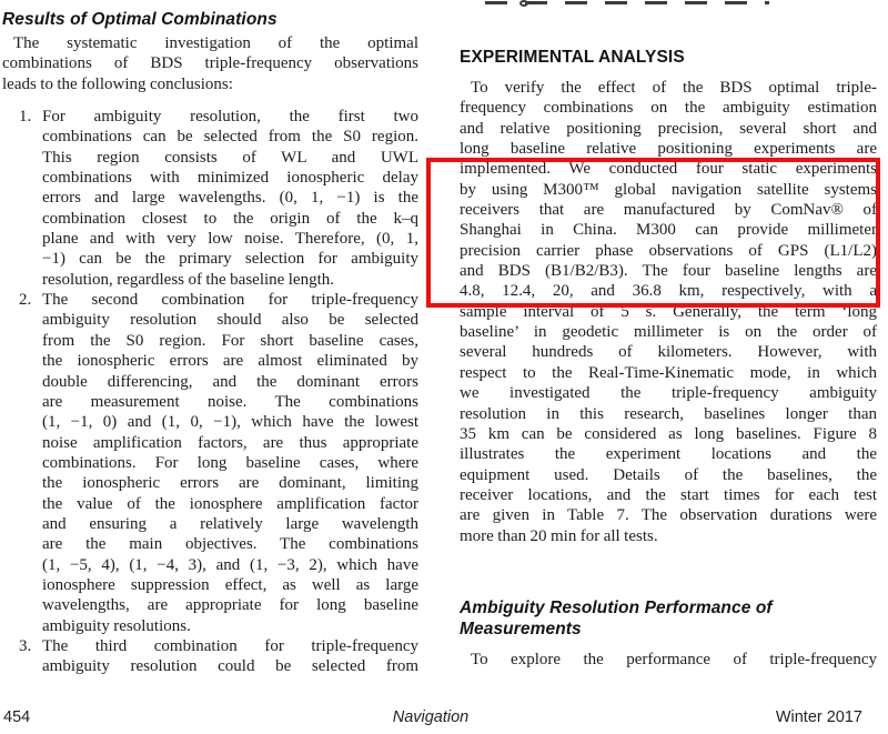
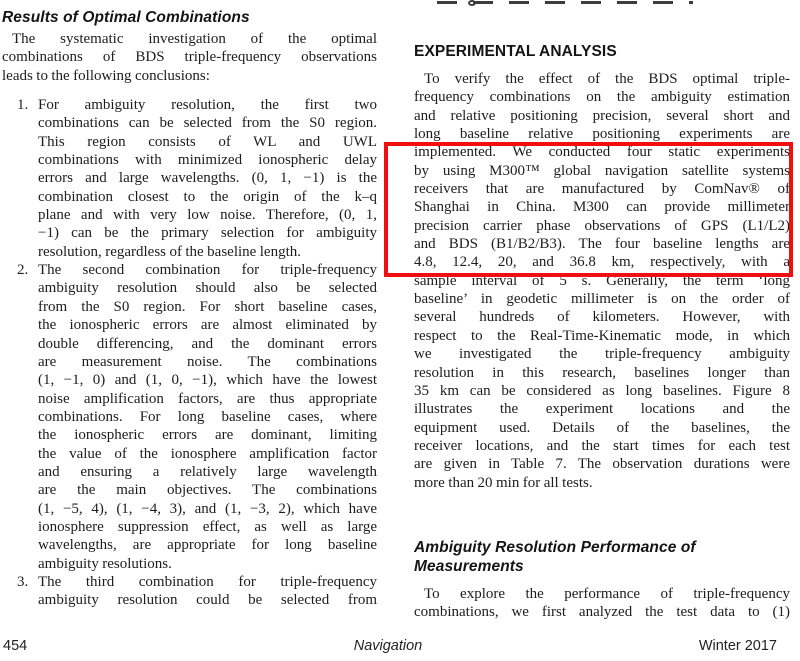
  Results of Optimal Combinations
  The systematic investigation of the optimal
  combinations of BDS triple-frequency observations
  leads to the following conclusions:
  1.
  For ambiguity resolution, the first two
  combinations can be selected from the S0 region.
  This region consists of WL and UWL
  combinations with minimized ionospheric delay
  errors and large wavelengths. (0, 1, −1) is the
  combination closest to the origin of the k–q
  plane and with very low noise. Therefore, (0, 1,
  −1) can be the primary selection for ambiguity
  resolution, regardless of the baseline length.
  2.
  The second combination for triple-frequency
  ambiguity resolution should also be selected
  from the S0 region. For short baseline cases,
  the ionospheric errors are almost eliminated by
  double differencing, and the dominant errors
  are measurement noise. The combinations
  (1, −1, 0) and (1, 0, −1), which have the lowest
  noise amplification factors, are thus appropriate
  combinations. For long baseline cases, where
  the ionospheric errors are dominant, limiting
  the value of the ionosphere amplification factor
  and ensuring a relatively large wavelength
  are the main objectives. The combinations
  (1, −5, 4), (1, −4, 3), and (1, −3, 2), which have
  ionosphere suppression effect, as well as large
  wavelengths, are appropriate for long baseline
  ambiguity resolutions.
  3.
  The third combination for triple-frequency
  ambiguity resolution could be selected from
  EXPERIMENTAL ANALYSIS
  To verify the effect of the BDS optimal triple-
  frequency combinations on the ambiguity estimation
  and relative positioning precision, several short and
  long baseline relative positioning experiments are
  implemented. We conducted four static experiments
  by using M300™ global navigation satellite systems
  receivers that are manufactured by ComNav® of
  Shanghai in China. M300 can provide millimeter
  precision carrier phase observations of GPS (L1/L2)
  and BDS (B1/B2/B3). The four baseline lengths are
  4.8, 12.4, 20, and 36.8 km, respectively, with a
  sample interval of 5 s. Generally, the term ‘long
  baseline’ in geodetic millimeter is on the order of
  several hundreds of kilometers. However, with
  respect to the Real-Time-Kinematic mode, in which
  we investigated the triple-frequency ambiguity
  resolution in this research, baselines longer than
  35 km can be considered as long baselines. Figure 8
  illustrates the experiment locations and the
  equipment used. Details of the baselines, the
  receiver locations, and the start times for each test
  are given in Table 7. The observation durations were
  more than 20 min for all tests.
  Ambiguity Resolution Performance of
  Measurements
  To explore the performance of triple-frequency
+ combinations, we first analyzed the test data to (1)
  454
  Navigation
  Winter 2017
